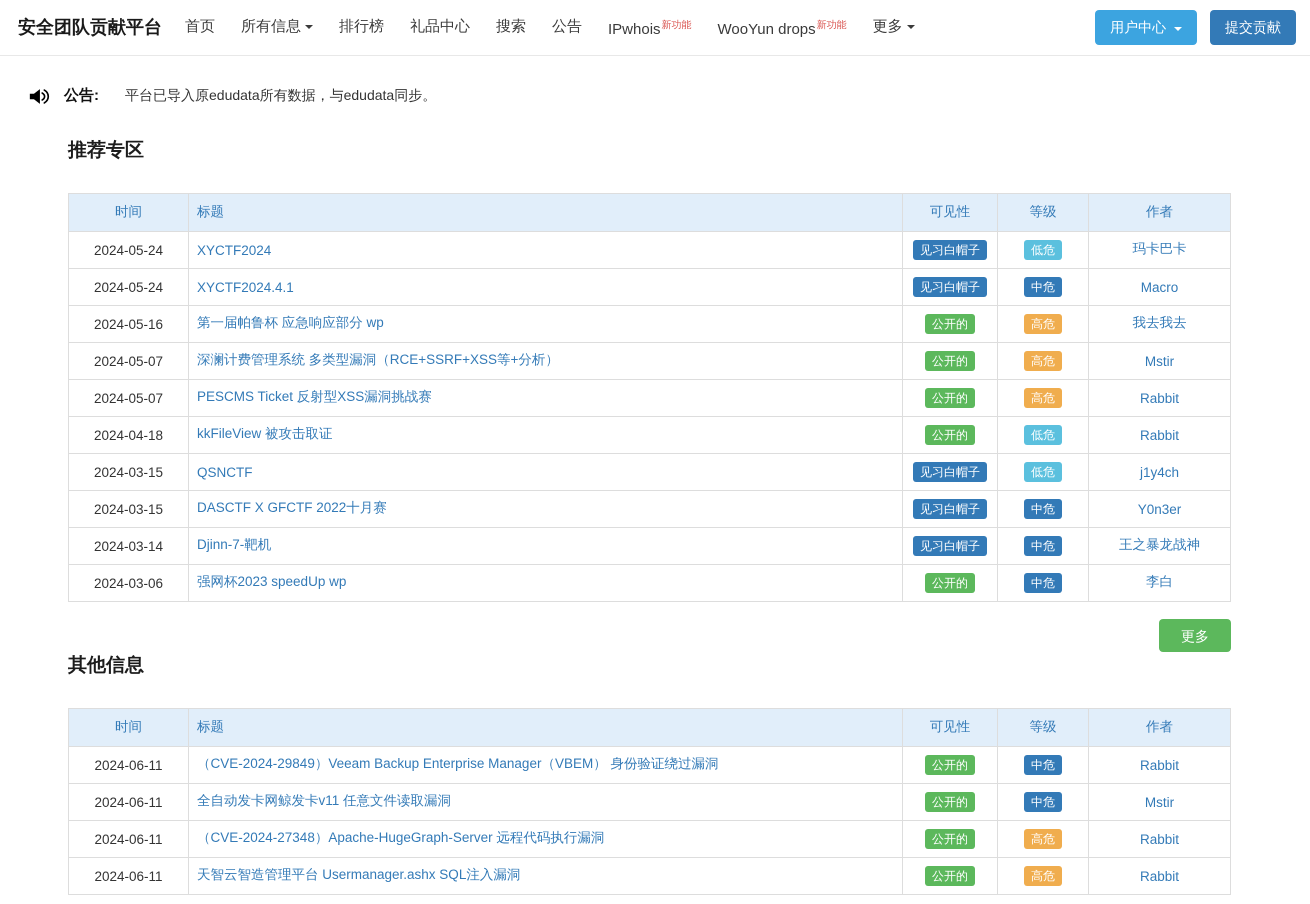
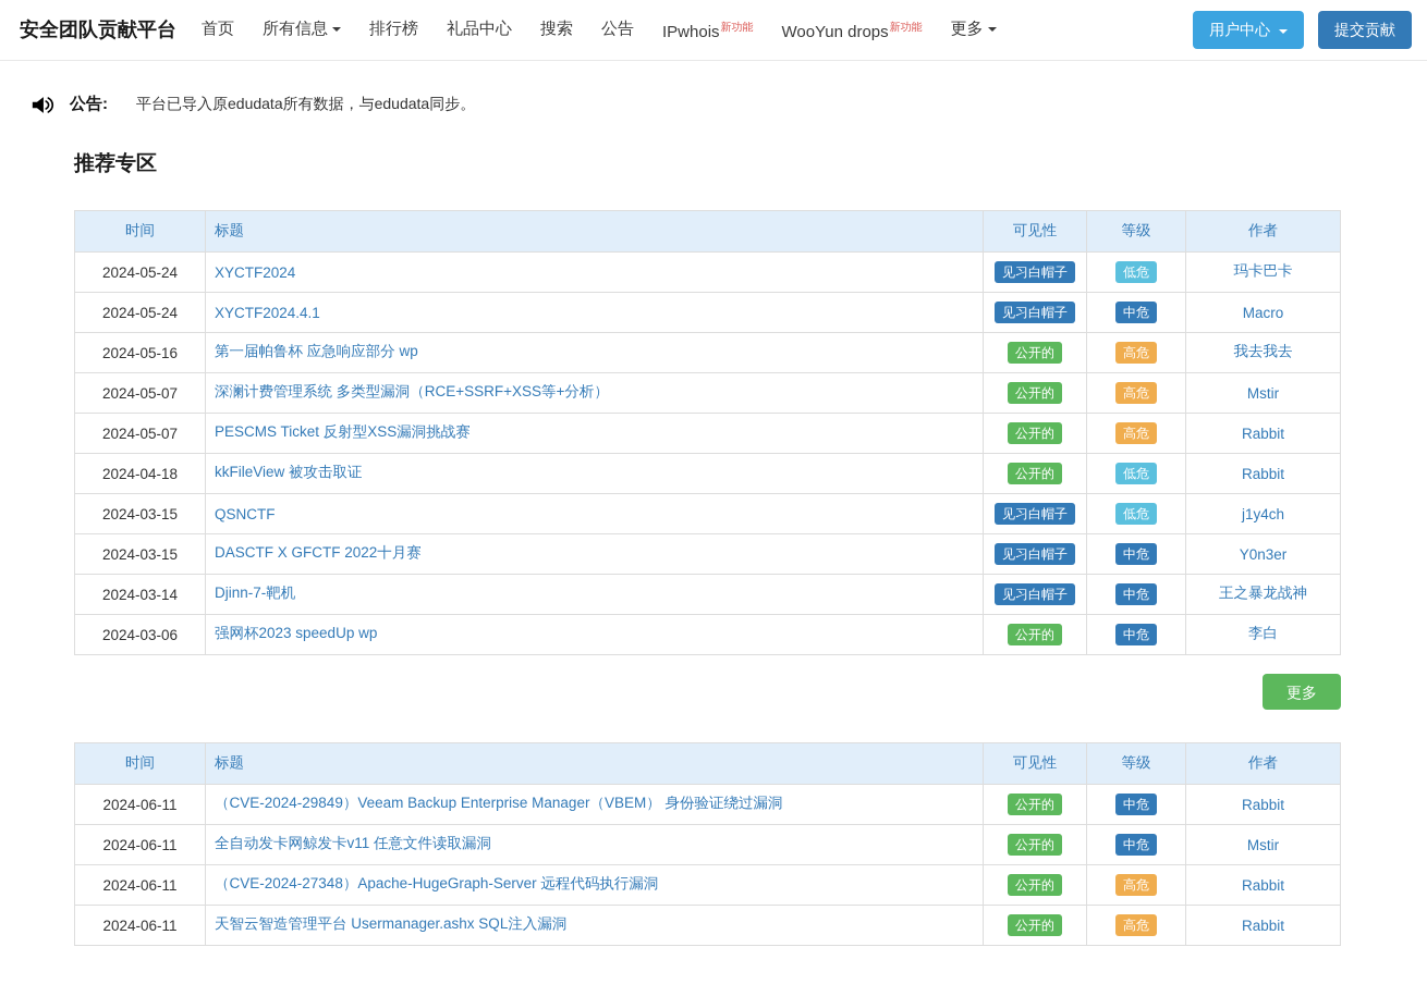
  安全团队贡献平台
  首页
  所有信息
  排行榜
  礼品中心
  搜索
  公告
  IPwhois新功能
  WooYun drops新功能
  更多
  用户中心
  提交贡献
  公告:
  平台已导入原edudata所有数据，与edudata同步。
  推荐专区
  时间	标题	可见性	等级	作者
  2024-05-24	XYCTF2024	见习白帽子	低危	玛卡巴卡
  2024-05-24	XYCTF2024.4.1	见习白帽子	中危	Macro
  2024-05-16	第一届帕鲁杯 应急响应部分 wp	公开的	高危	我去我去
  2024-05-07	深澜计费管理系统 多类型漏洞（RCE+SSRF+XSS等+分析）	公开的	高危	Mstir
  2024-05-07	PESCMS Ticket 反射型XSS漏洞挑战赛	公开的	高危	Rabbit
  2024-04-18	kkFileView 被攻击取证	公开的	低危	Rabbit
  2024-03-15	QSNCTF	见习白帽子	低危	j1y4ch
  2024-03-15	DASCTF X GFCTF 2022十月赛	见习白帽子	中危	Y0n3er
  2024-03-14	Djinn-7-靶机	见习白帽子	中危	王之暴龙战神
  2024-03-06	强网杯2023 speedUp wp	公开的	中危	李白
  更多
- 其他信息
  时间	标题	可见性	等级	作者
  2024-06-11	（CVE-2024-29849）Veeam Backup Enterprise Manager（VBEM） 身份验证绕过漏洞	公开的	中危	Rabbit
  2024-06-11	全自动发卡网鲸发卡v11 任意文件读取漏洞	公开的	中危	Mstir
  2024-06-11	（CVE-2024-27348）Apache-HugeGraph-Server 远程代码执行漏洞	公开的	高危	Rabbit
  2024-06-11	天智云智造管理平台 Usermanager.ashx SQL注入漏洞	公开的	高危	Rabbit
